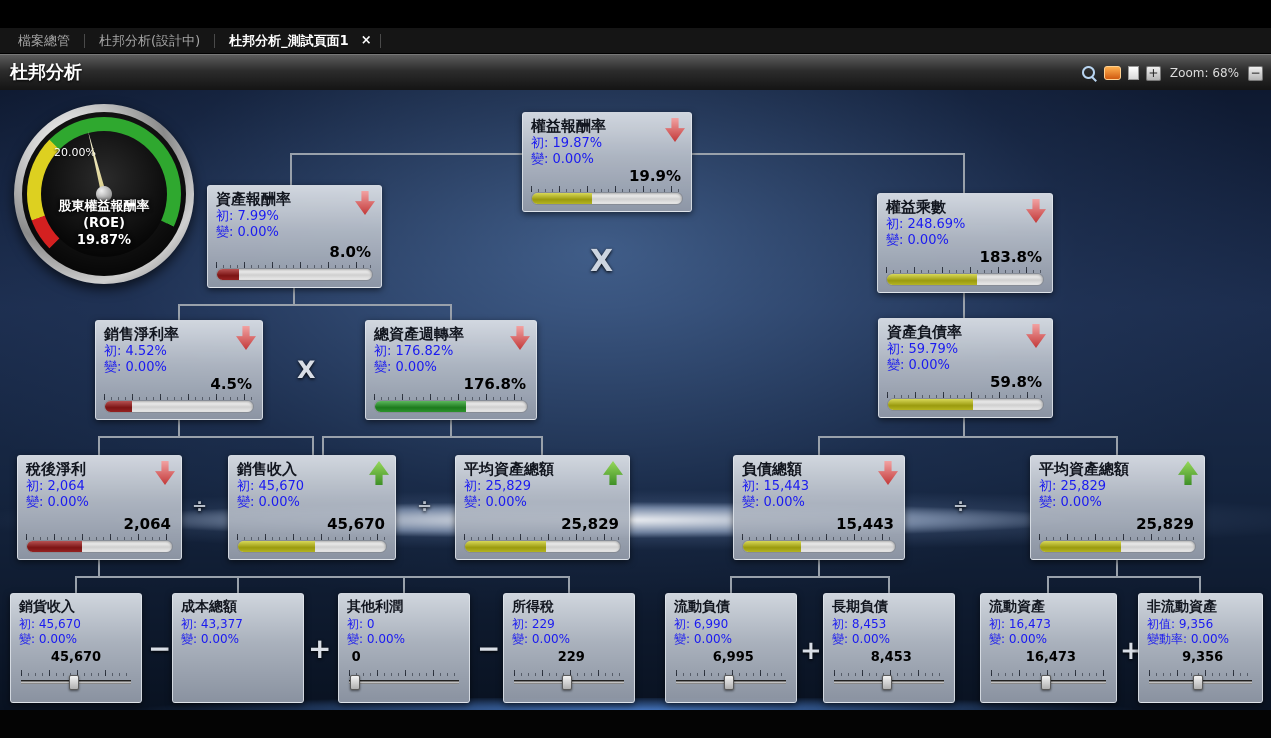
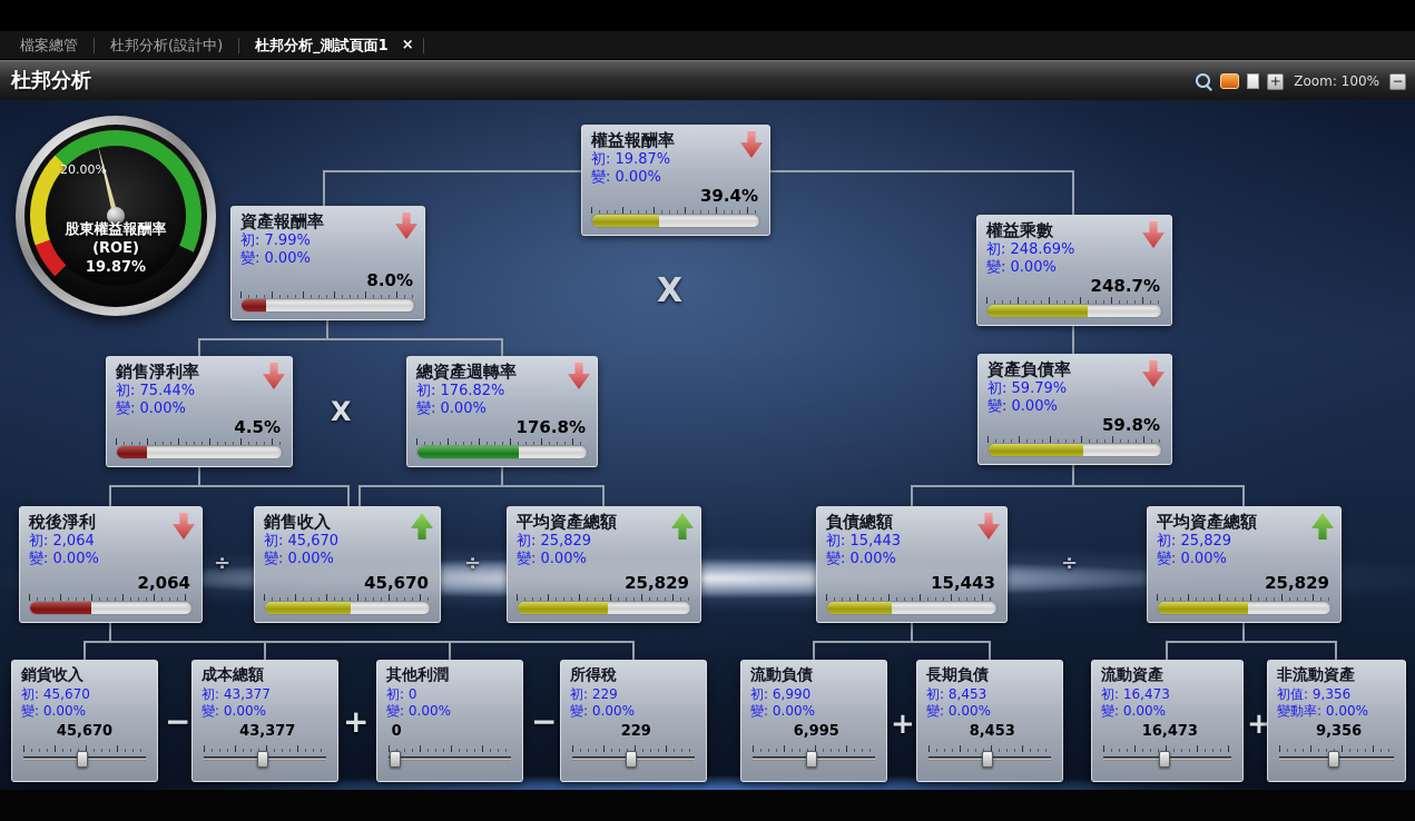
  檔案總管
  杜邦分析(設計中)
  杜邦分析_測試頁面1
  ×
  杜邦分析
  +
- Zoom: 68%
+ Zoom: 100%
  −
  X
  X
  ÷
  ÷
  ÷
  −
  +
  −
  +
  +
  20.00%
  股東權益報酬率
  (ROE)
  19.87%
  權益報酬率
  初: 19.87%
  變: 0.00%
- 19.9%
+ 39.4%
  資產報酬率
  初: 7.99%
  變: 0.00%
  8.0%
  權益乘數
  初: 248.69%
  變: 0.00%
- 183.8%
+ 248.7%
  銷售淨利率
- 初: 4.52%
+ 初: 75.44%
  變: 0.00%
  4.5%
  總資產週轉率
  初: 176.82%
  變: 0.00%
  176.8%
  資產負債率
  初: 59.79%
  變: 0.00%
  59.8%
  稅後淨利
  初: 2,064
  變: 0.00%
  2,064
  銷售收入
  初: 45,670
  變: 0.00%
  45,670
  平均資產總額
  初: 25,829
  變: 0.00%
  25,829
  負債總額
  初: 15,443
  變: 0.00%
  15,443
  平均資產總額
  初: 25,829
  變: 0.00%
  25,829
  銷貨收入
  初: 45,670
  變: 0.00%
  45,670
  成本總額
  初: 43,377
  變: 0.00%
+ 43,377
  其他利潤
  初: 0
  變: 0.00%
  0
  所得稅
  初: 229
  變: 0.00%
  229
  流動負債
  初: 6,990
  變: 0.00%
  6,995
  長期負債
  初: 8,453
  變: 0.00%
  8,453
  流動資產
  初: 16,473
  變: 0.00%
  16,473
  非流動資產
  初值: 9,356
  變動率: 0.00%
  9,356
